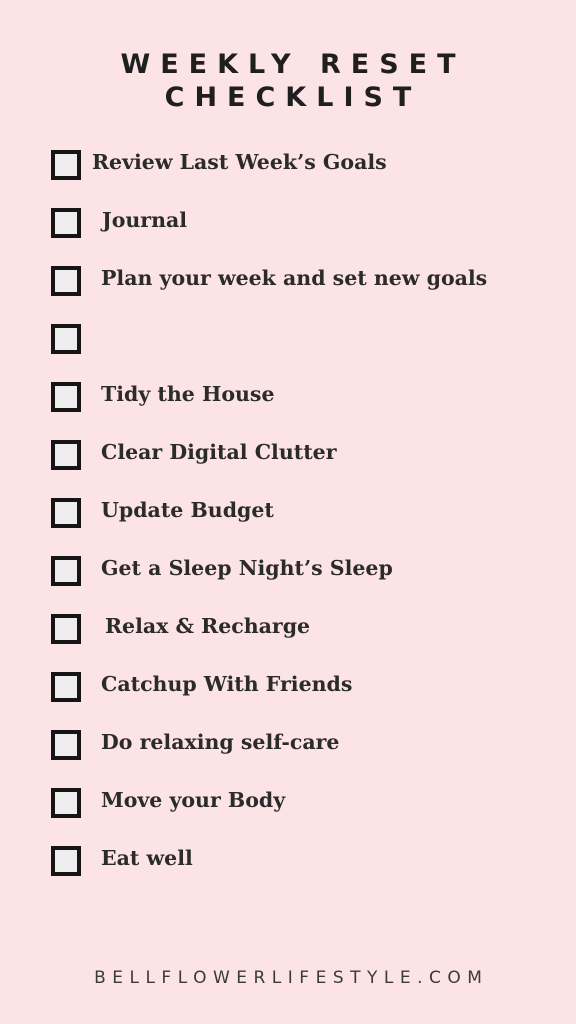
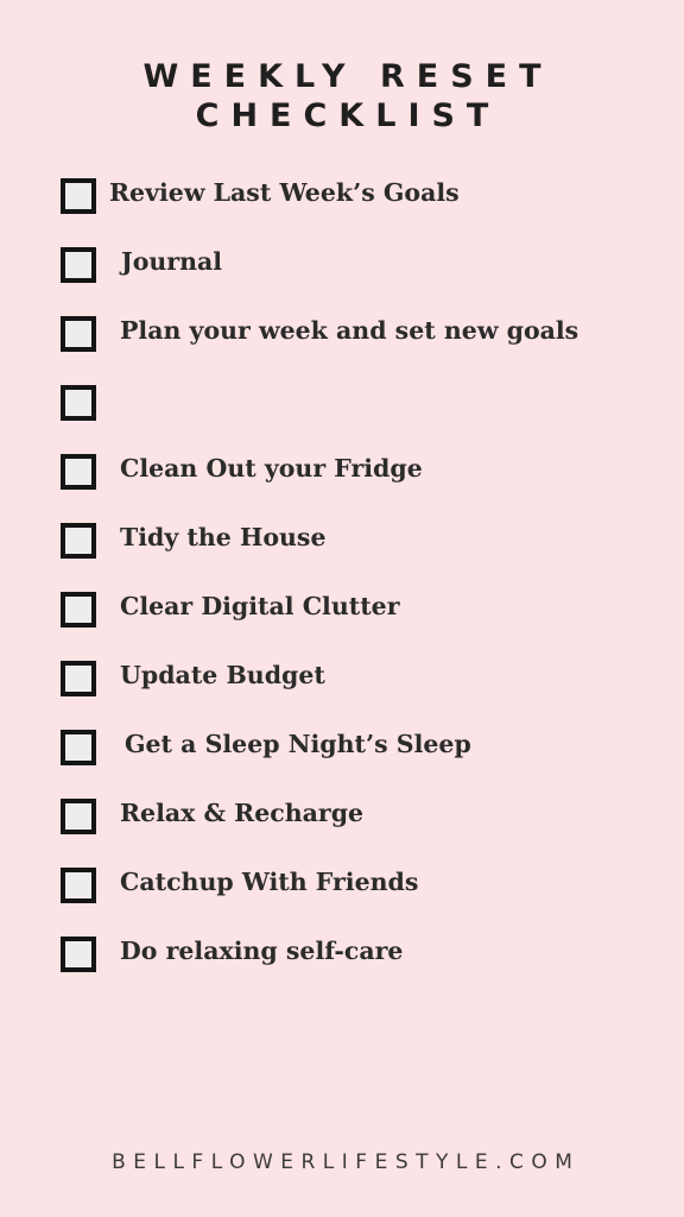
  WEEKLY RESET
  CHECKLIST
  Review Last Week’s Goals
  Journal
  Plan your week and set new goals
+ Clean Out your Fridge
  Tidy the House
  Clear Digital Clutter
  Update Budget
  Get a Sleep Night’s Sleep
  Relax & Recharge
  Catchup With Friends
  Do relaxing self-care
- Move your Body
- Eat well
  BELLFLOWERLIFESTYLE.COM
